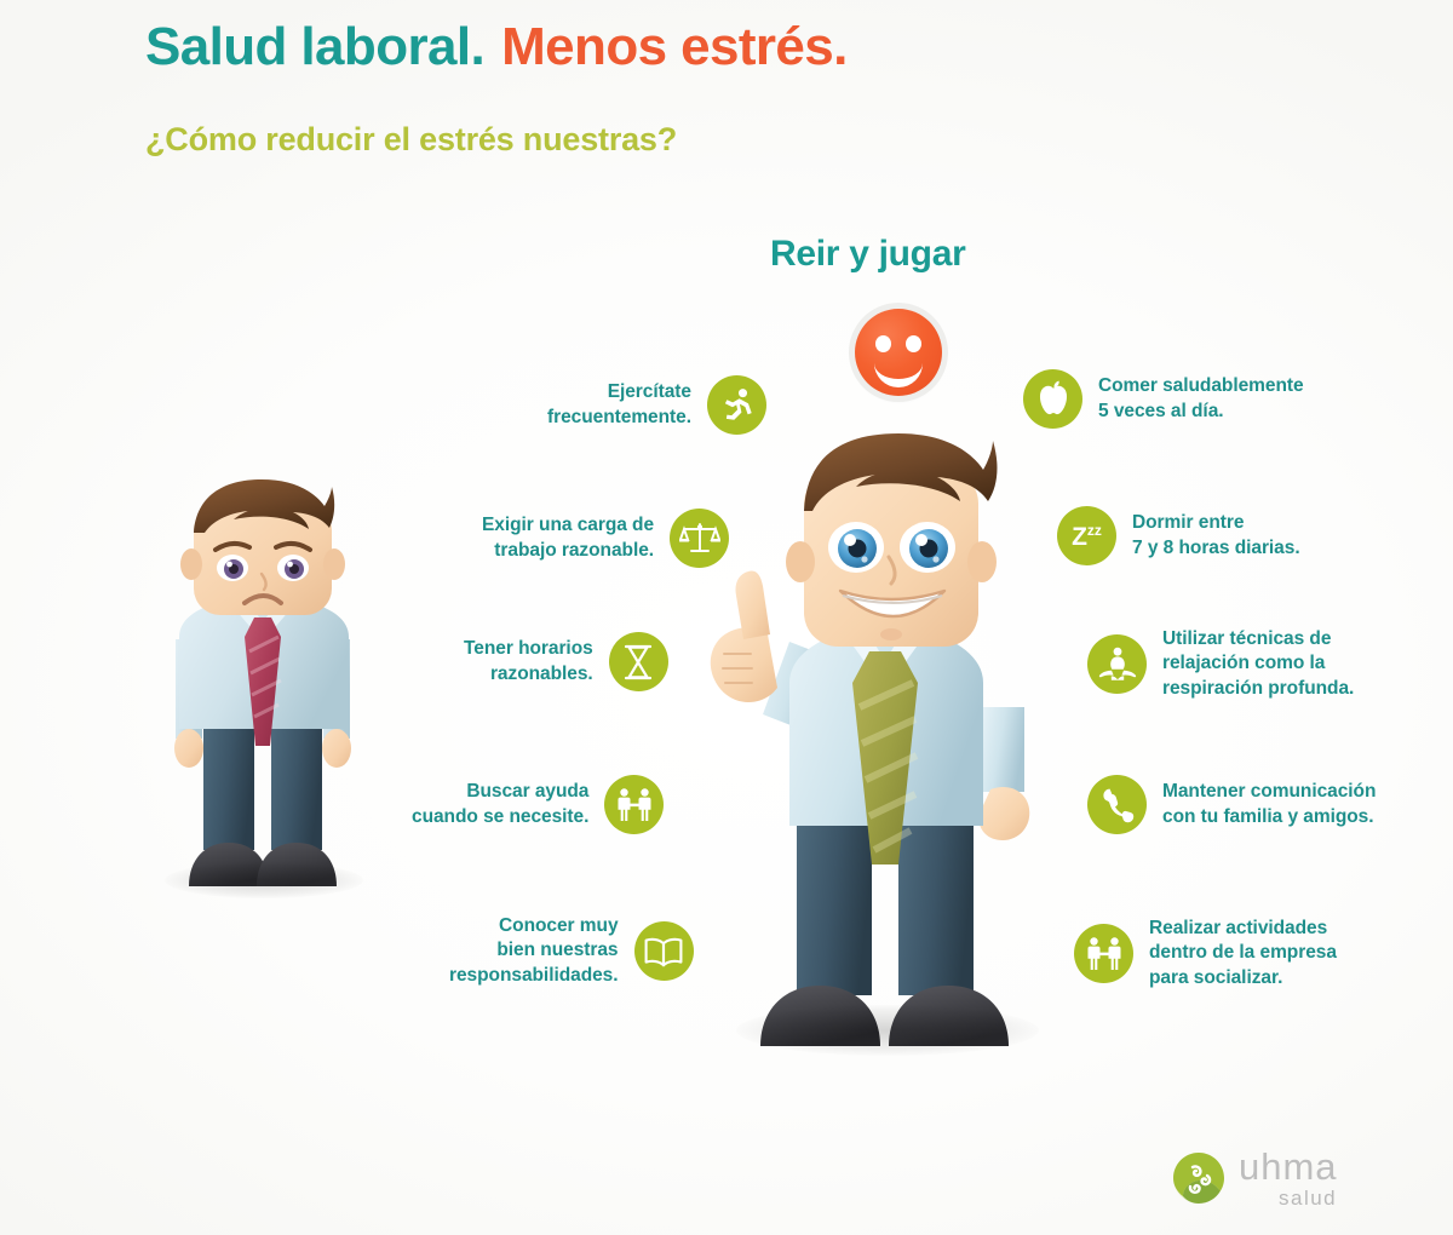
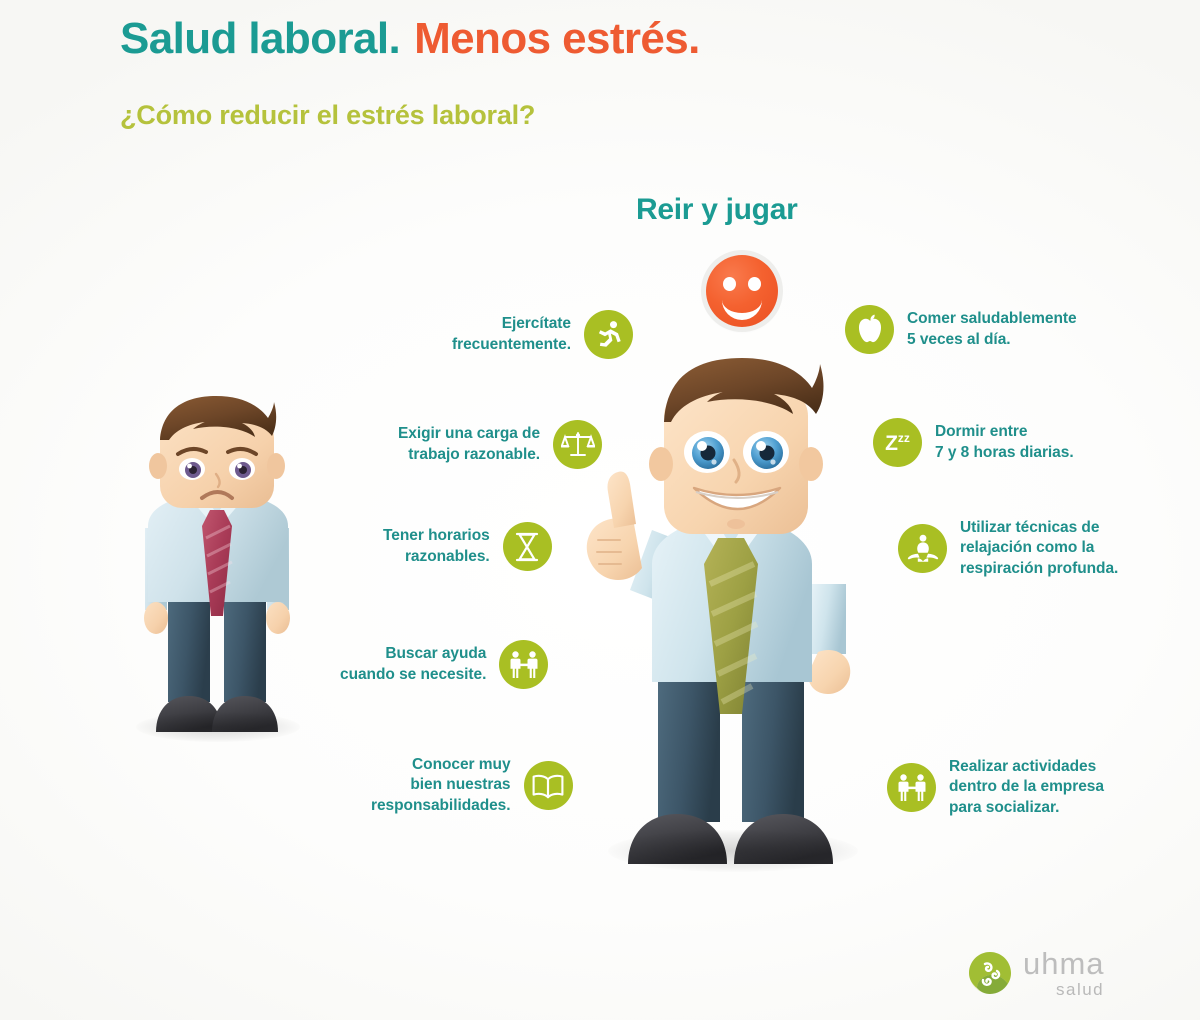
  Salud laboral. Menos estrés.
- ¿Cómo reducir el estrés nuestras?
+ ¿Cómo reducir el estrés laboral?
  Reir y jugar
  Ejercítate
  frecuentemente.
  Exigir una carga de
  trabajo razonable.
  Tener horarios
  razonables.
  Buscar ayuda
  cuando se necesite.
  Conocer muy
  bien nuestras
  responsabilidades.
  Comer saludablemente
  5 veces al día.
  Zzz
  Dormir entre
  7 y 8 horas diarias.
  Utilizar técnicas de
  relajación como la
  respiración profunda.
- Mantener comunicación
- con tu familia y amigos.
  Realizar actividades
  dentro de la empresa
  para socializar.
  uhma
  salud
